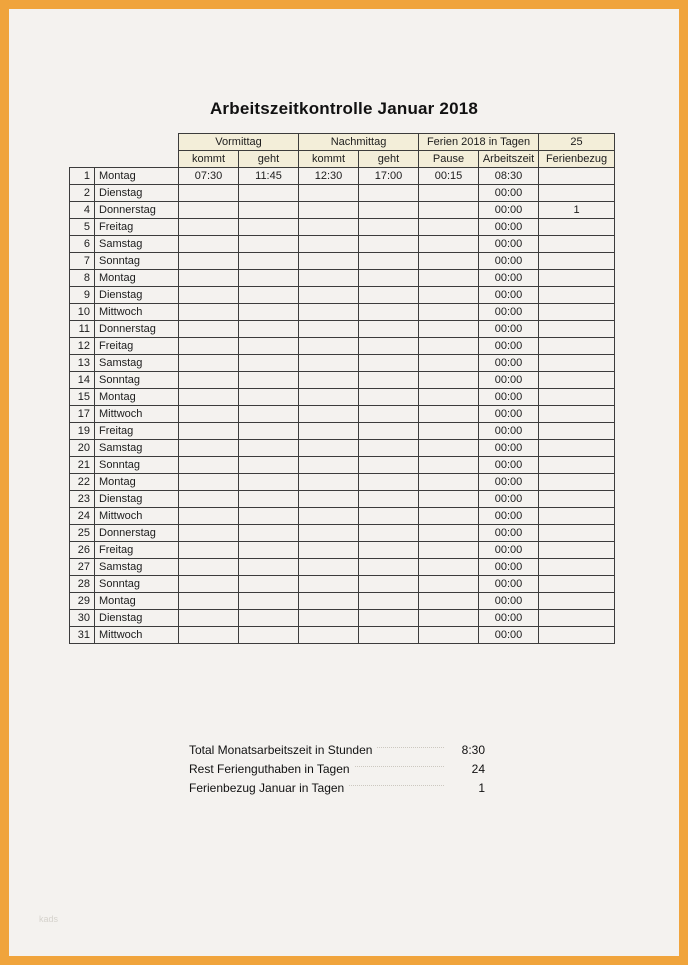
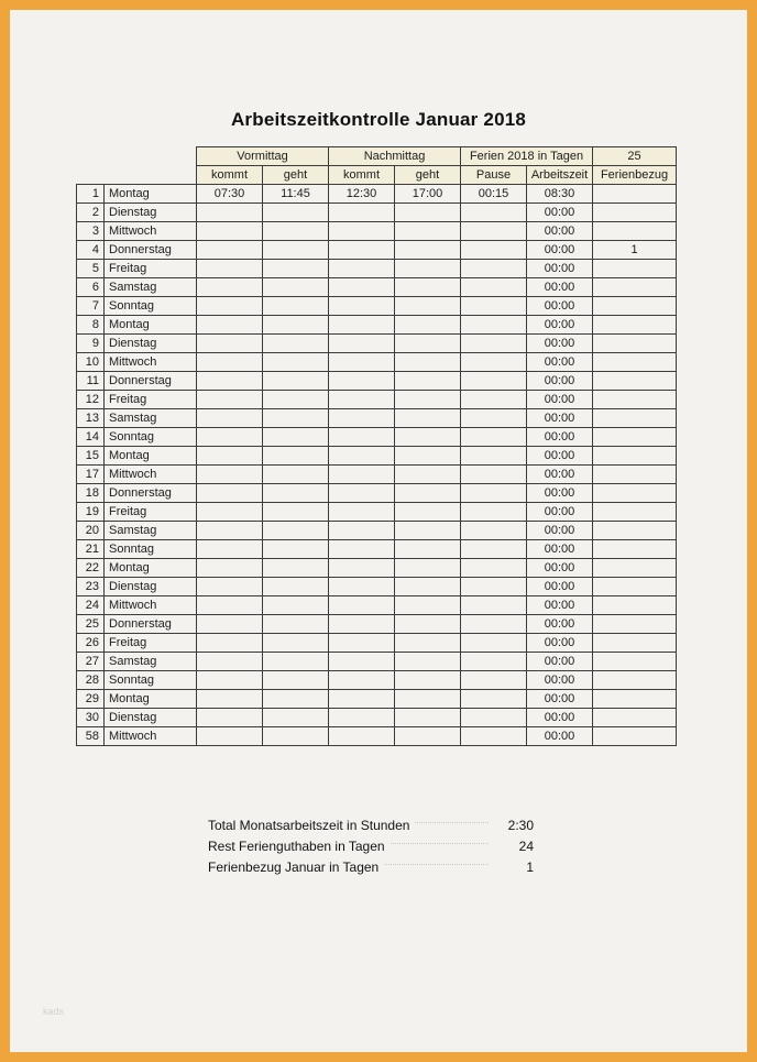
  Arbeitszeitkontrolle Januar 2018
  	Vormittag	Nachmittag	Ferien 2018 in Tagen	25
  	kommt	geht	kommt	geht	Pause	Arbeitszeit	Ferienbezug
  1	Montag	07:30	11:45	12:30	17:00	00:15	08:30
  2	Dienstag						00:00
+ 3	Mittwoch						00:00
  4	Donnerstag						00:00	1
  5	Freitag						00:00
  6	Samstag						00:00
  7	Sonntag						00:00
  8	Montag						00:00
  9	Dienstag						00:00
  10	Mittwoch						00:00
  11	Donnerstag						00:00
  12	Freitag						00:00
  13	Samstag						00:00
  14	Sonntag						00:00
  15	Montag						00:00
  17	Mittwoch						00:00
+ 18	Donnerstag						00:00
  19	Freitag						00:00
  20	Samstag						00:00
  21	Sonntag						00:00
  22	Montag						00:00
  23	Dienstag						00:00
  24	Mittwoch						00:00
  25	Donnerstag						00:00
  26	Freitag						00:00
  27	Samstag						00:00
  28	Sonntag						00:00
  29	Montag						00:00
  30	Dienstag						00:00
- 31	Mittwoch						00:00
+ 58	Mittwoch						00:00
  Total Monatsarbeitszeit in Stunden
- 8:30
+ 2:30
  Rest Ferienguthaben in Tagen
  24
  Ferienbezug Januar in Tagen
  1
  kads
